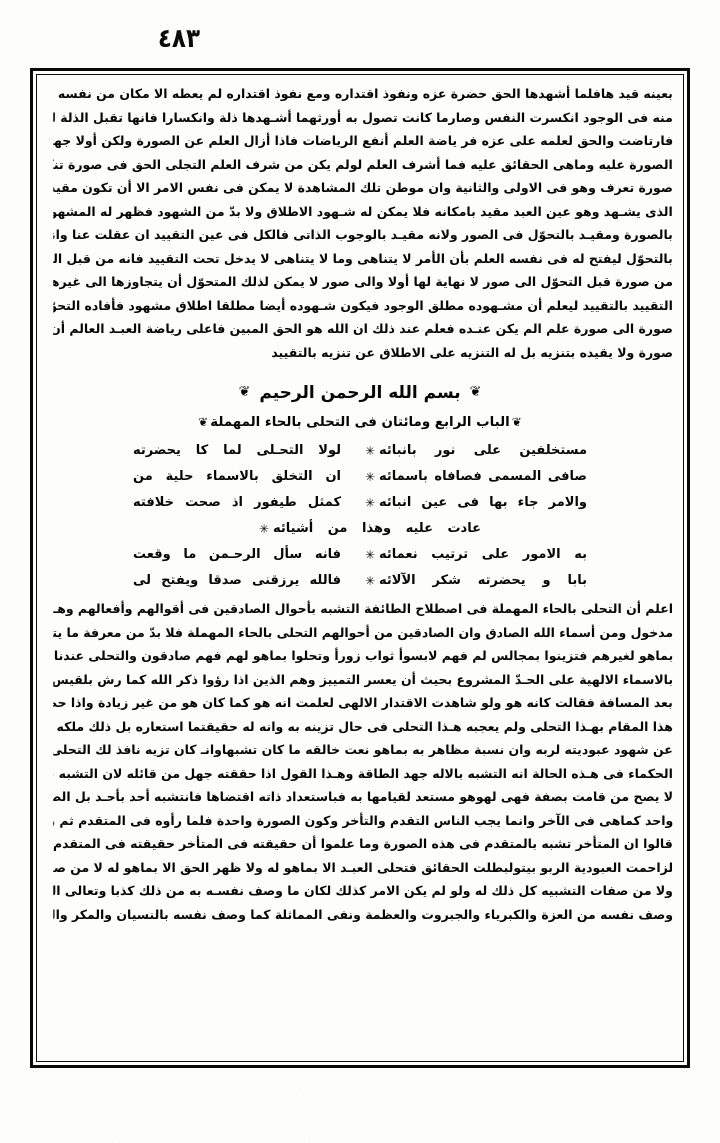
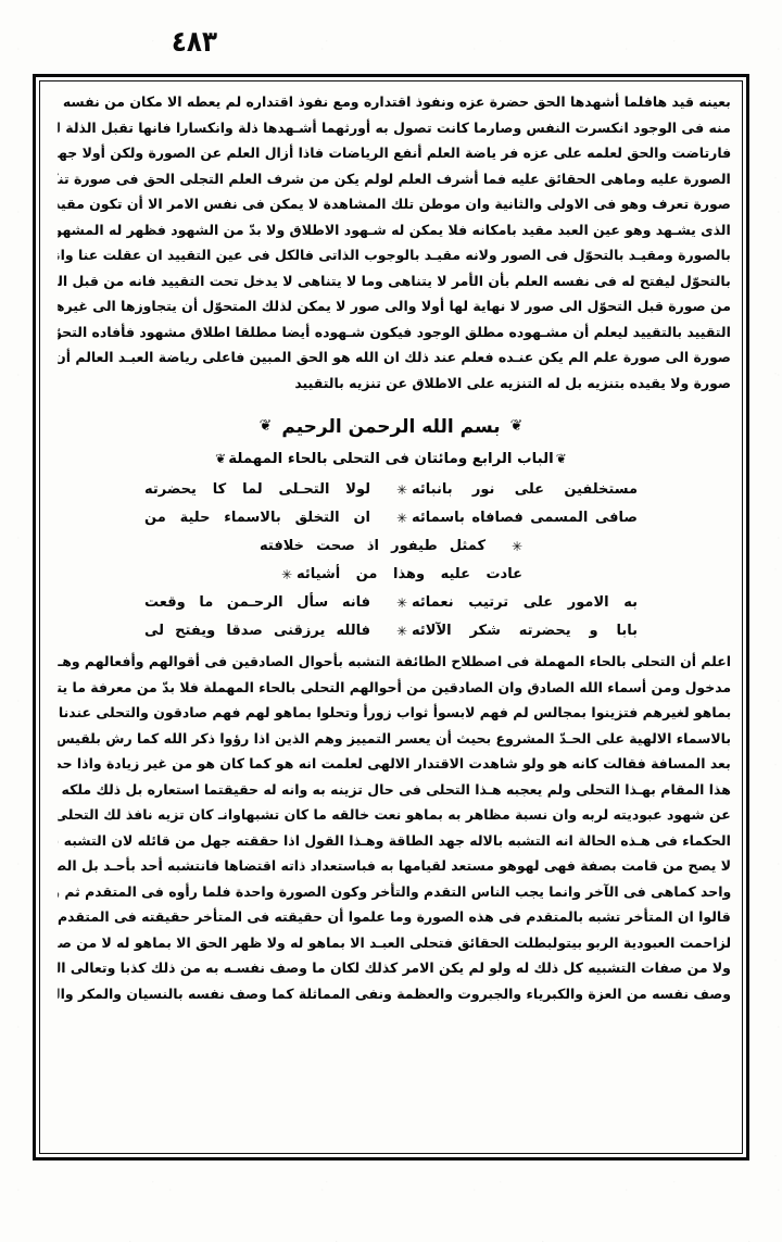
  ٤٨٣
  بعينه قيد هافلما أشهدها الحق حضرة عزه ونفوذ اقتداره ومع نفوذ اقتداره لم يعطه الا مكان من نفسه
  منه فى الوجود انكسرت النفس وصارما كانت تصول به أورثهما أشـهدها ذلة وانكسارا فانها تقبل الذلة ل
  فارتاضت والحق لعلمه على عزه فر ياضة العلم أنفع الرياضات فاذا أزال العلم عن الصورة ولكن أولا جه
  الصورة عليه وماهى الحقائق عليه فما أشرف العلم لولم يكن من شرف العلم التجلى الحق فى صورة تن
  صورة تعرف وهو فى الاولى والثانية وان موطن تلك المشاهدة لا يمكن فى نفس الامر الا أن تكون مقيد
  الذى يشـهد وهو عين العبد مقيد بامكانه فلا يمكن له شـهود الاطلاق ولا بدّ من الشهود فظهر له المشهو
  بالصورة ومقيـد بالتحوّل فى الصور ولانه مقيـد بالوجوب الذاتى فالكل فى عين التقييد ان عقلت عنا وان
  بالتحوّل ليفتح له فى نفسه العلم بأن الأمر لا يتناهى وما لا يتناهى لا يدخل تحت التقييد فانه من قبل ال
  من صورة قبل التحوّل الى صور لا نهاية لها أولا والى صور لا يمكن لذلك المتحوّل أن يتجاوزها الى غيره
  التقييد بالتقييد ليعلم أن مشـهوده مطلق الوجود فيكون شـهوده أيضا مطلقا اطلاق مشهود فأفاده التحوّ
  صورة الى صورة علم الم يكن عنـده فعلم عند ذلك ان الله هو الحق المبين فاعلى رياضة العبـد العالم أن
  صورة ولا يقيده بتنزيه بل له التنزيه على الاطلاق عن تنزيه بالتقييد
  ❦بسم الله الرحمن الرحيم❦
  ❦الباب الرابع ومائتان فى التحلى بالحاء المهملة❦
  مستخلفين على نور بانبائه
  ✳
  لولا التحـلى لما كا يحضرته
  صافى المسمى فصافاه باسمائه
  ✳
  ان التخلق بالاسماء حلية من
- والامر جاء بها فى عين انبائه
  ✳
  كمثل طيفور اذ صحت خلافته
  عادت عليه وهذا من أشيائه
  ✳
  به الامور على ترتيب نعمائه
  ✳
  فانه سأل الرحـمن ما وقعت
  بابا و يحضرته شكر الآلائه
  ✳
  فالله يرزقنى صدقا ويفتح لى
  اعلم أن التحلى بالحاء المهملة فى اصطلاح الطائفة التشبه بأحوال الصادقين فى أقوالهم وأفعالهم وهـ
  مدخول ومن أسماء الله الصادق وان الصادقين من أحوالهم التحلى بالحاء المهملة فلا بدّ من معرفة ما يت
  بماهو لغيرهم فتزينوا بمجالس لم فهم لابسوأ ثواب زورأ وتحلوا بماهو لهم فهم صادقون والتحلى عندنا
  بالاسماء الالهية على الحـدّ المشروع بحيث أن يعسر التمييز وهم الذين اذا رؤوا ذكر الله كما رش بلقيس
  بعد المسافة فقالت كانه هو ولو شاهدت الاقتدار الالهى لعلمت انه هو كما كان هو من غير زيادة واذا ح
  هذا المقام بهـذا التحلى ولم يعجبه هـذا التحلى فى حال تزينه به وانه له حقيقتما استعاره بل ذلك ملكه
  عن شهود عبوديته لربه وان نسبة مظاهر به بماهو نعت خالقه ما كان تشبهاوانـ كان تزيه نافذ لك التحلى
  الحكماء فى هـذه الحالة انه التشبه بالاله جهد الطاقة وهـذا القول اذا حققته جهل من قائله لان التشبه
  لا يصح من قامت بصفة فهى لهوهو مستعد لقيامها به فباستعداد ذاته اقتضاها فانتشبه أحد بأحـد بل الص
  واحد كماهى فى الآخر وانما يجب الناس التقدم والتأخر وكون الصورة واحدة فلما رأوه فى المتقدم ثم
  قالوا ان المتأخر تشبه بالمتقدم فى هذه الصورة وما علموا أن حقيقته فى المتأخر حقيقته فى المتقدم
  لزاحمت العبودية الربو بيتولبطلت الحقائق فتحلى العبـد الا بماهو له ولا ظهر الحق الا بماهو له لا من ص
  ولا من صفات التشبيه كل ذلك له ولو لم يكن الامر كذلك لكان ما وصف نفسـه به من ذلك كذبا وتعالى ال
  وصف نفسه من العزة والكبرياء والجبروت والعظمة ونفى المماثلة كما وصف نفسه بالنسيان والمكر وال
